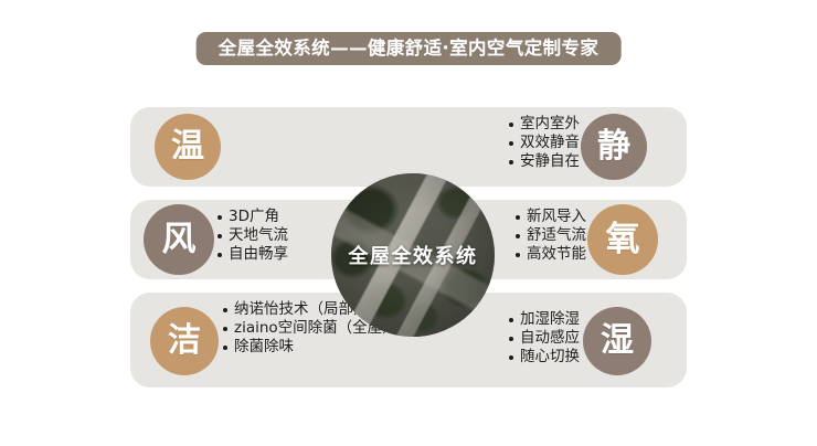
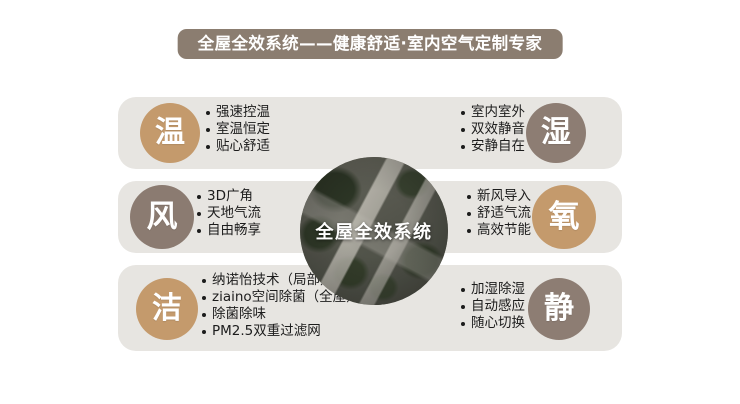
  全屋全效系统——健康舒适·室内空气定制专家
  温
+ 强速控温
+ 室温恒定
+ 贴心舒适
- 静
+ 湿
  室内室外
  双效静音
  安静自在
  风
  3D广角
  天地气流
  自由畅享
  氧
  新风导入
  舒适气流
  高效节能
  洁
  ziaino空间除菌
  除菌除味
+ PM2.5双重过滤网
- 湿
+ 静
  加湿除湿
  自动感应
  随心切换
  全屋全效系统
